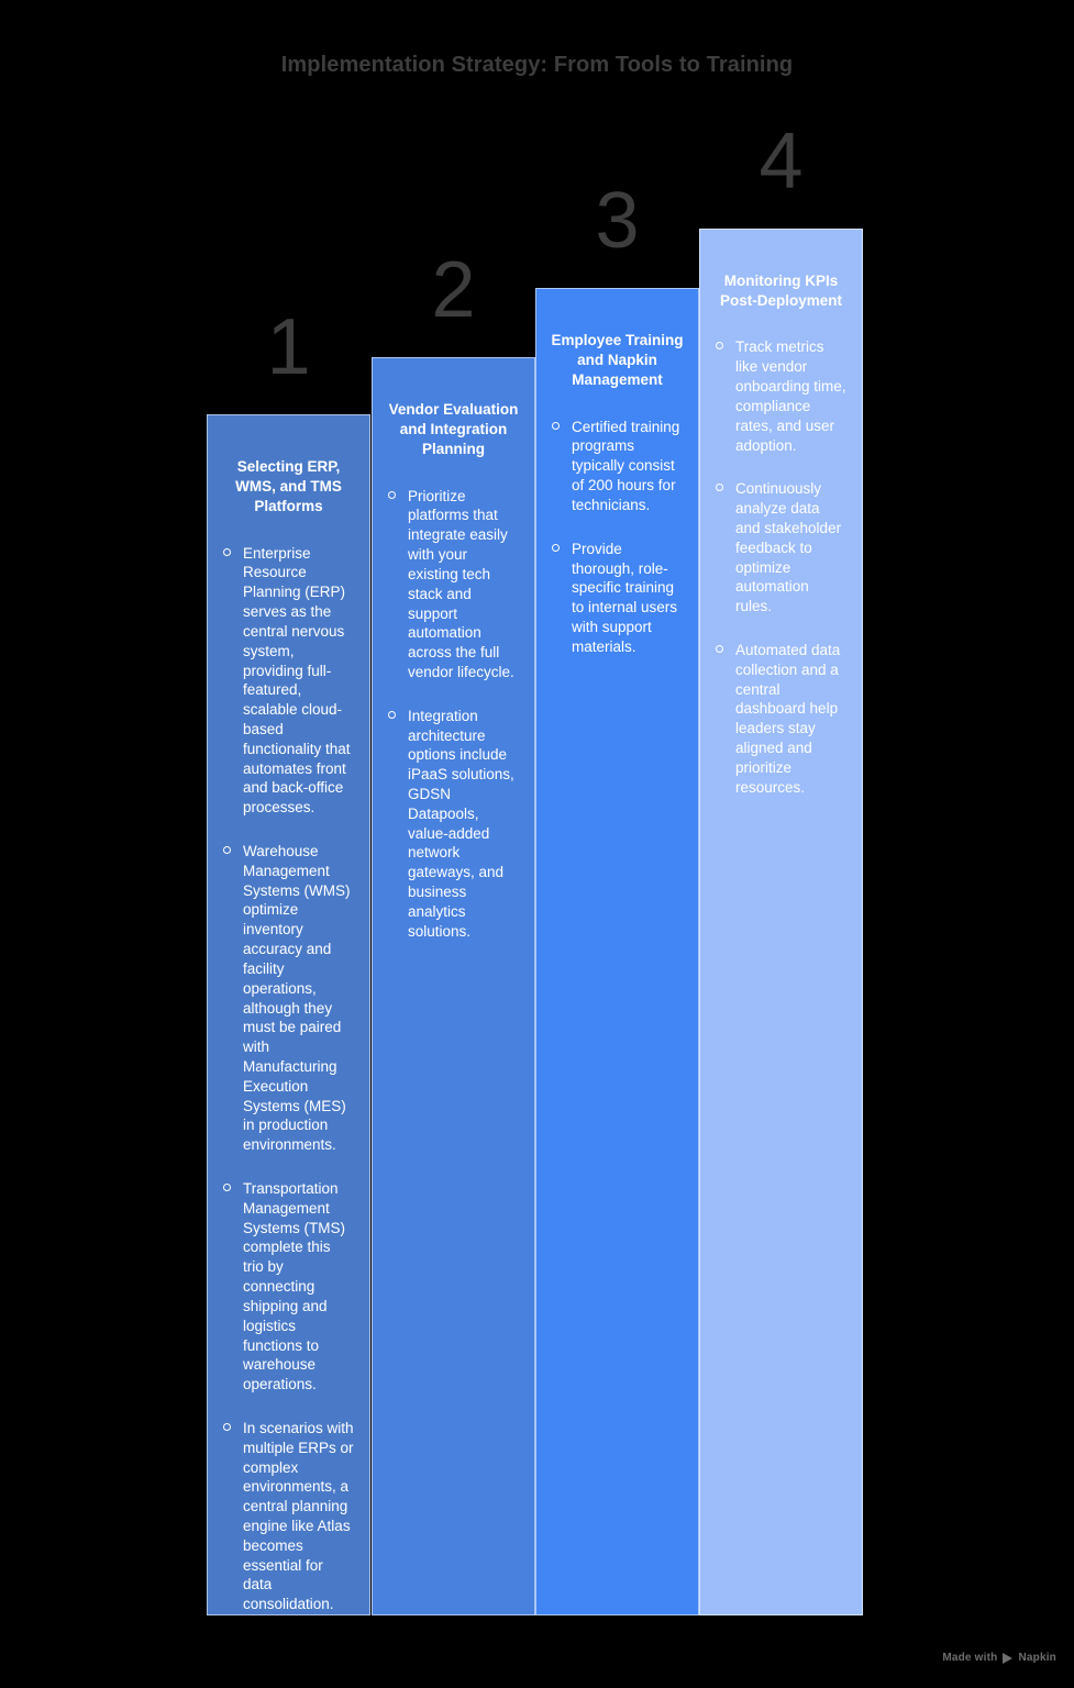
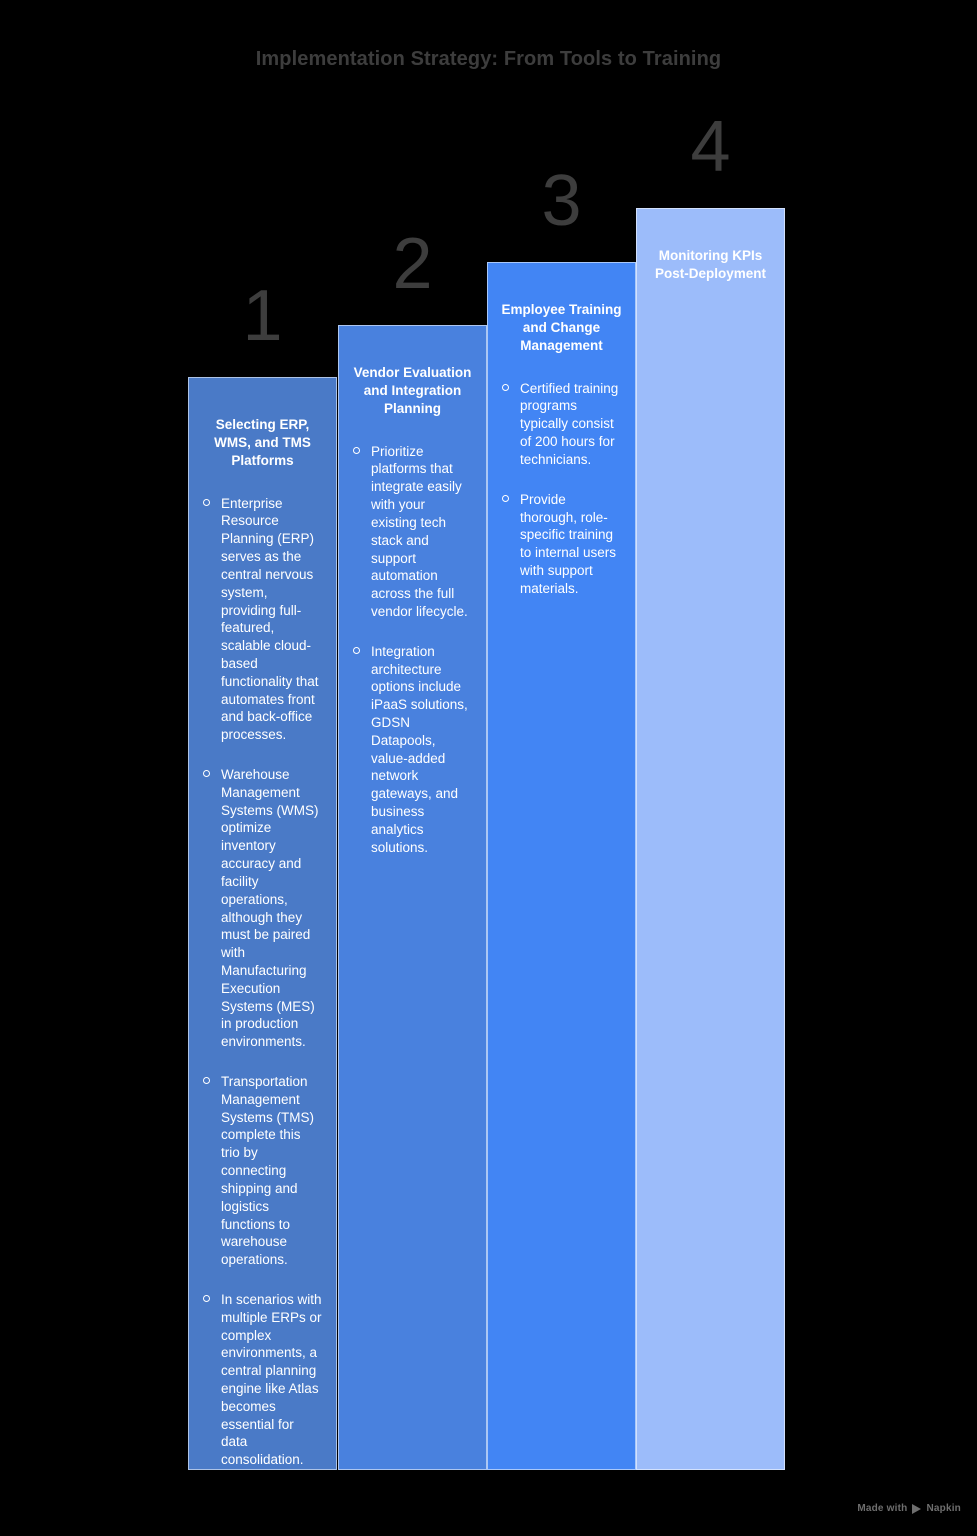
  Implementation Strategy: From Tools to Training
  1
  2
  3
  4
  Selecting ERP, WMS, and TMS Platforms
  Enterprise Resource Planning (ERP) serves as the central nervous system, providing full-featured, scalable cloud-based functionality that automates front and back-office processes.
  Warehouse Management Systems (WMS) optimize inventory accuracy and facility operations, although they must be paired with Manufacturing Execution Systems (MES) in production environments.
  Transportation Management Systems (TMS) complete this trio by connecting shipping and logistics functions to warehouse operations.
  In scenarios with multiple ERPs or complex environments, a central planning engine like Atlas becomes essential for data consolidation.
  Vendor Evaluation and Integration Planning
  Prioritize platforms that integrate easily with your existing tech stack and support automation across the full vendor lifecycle.
  Integration architecture options include iPaaS solutions, GDSN Datapools, value-added network gateways, and business analytics solutions.
- Employee Training and Napkin Management
+ Employee Training and Change Management
  Certified training programs typically consist of 200 hours for technicians.
  Provide thorough, role-specific training to internal users with support materials.
  Monitoring KPIs Post-Deployment
- Track metrics like vendor onboarding time, compliance rates, and user adoption.
- Continuously analyze data and stakeholder feedback to optimize automation rules.
- Automated data collection and a central dashboard help leaders stay aligned and prioritize resources.
  Made with
  Napkin
